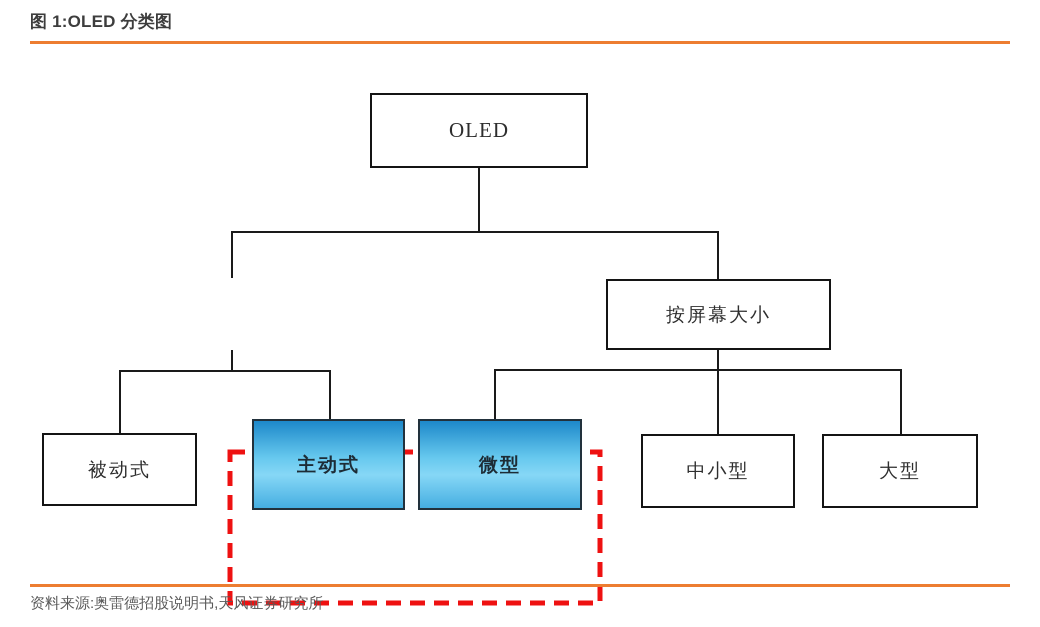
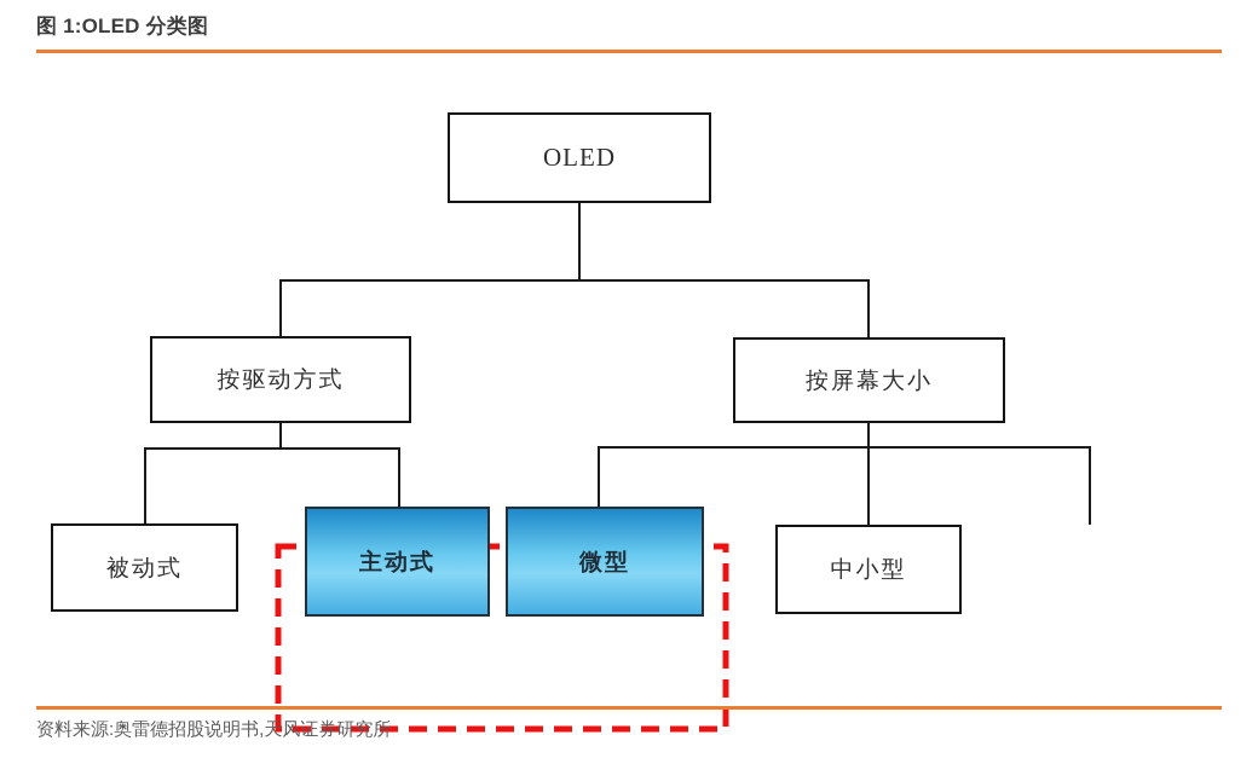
  图 1:OLED 分类图
  OLED
+ 按驱动方式
  按屏幕大小
  被动式
  主动式
  微型
  中小型
- 大型
  资料来源:奥雷德招股说明书,天风证券研究所
